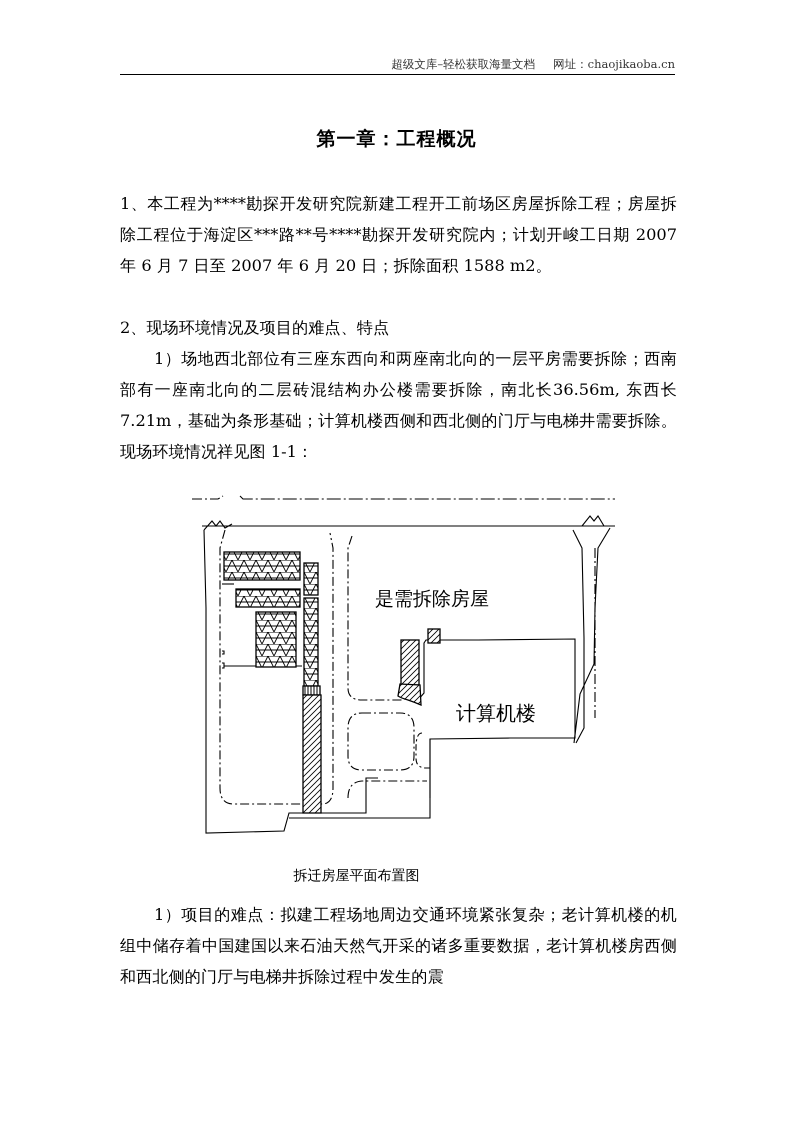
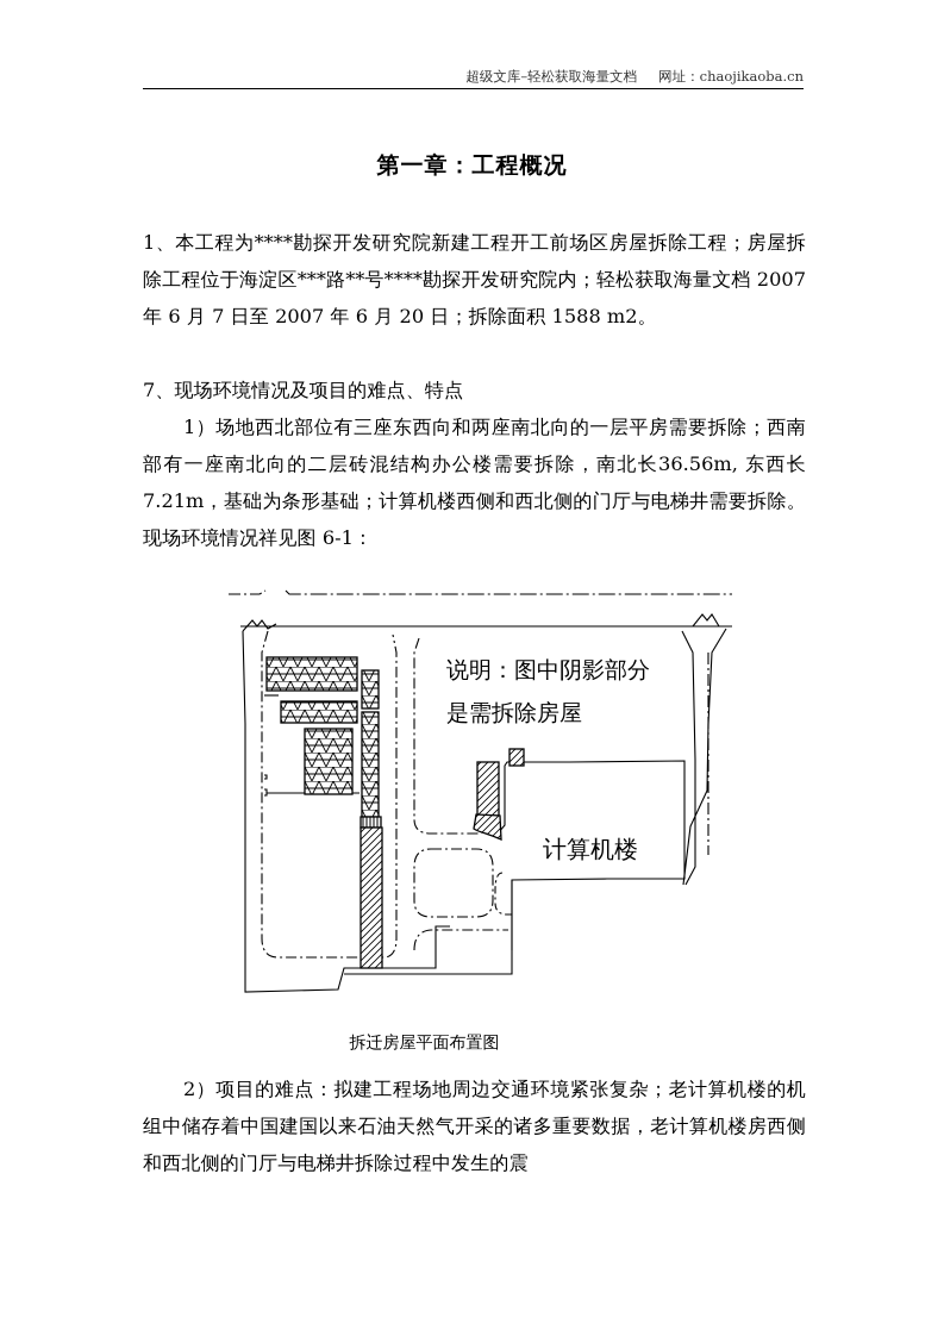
  超级文库–轻松获取海量文档 网址：chaojikaoba.cn
  第一章：工程概况
- 1、本工程为****勘探开发研究院新建工程开工前场区房屋拆除工程；房屋拆除工程位于海淀区***路**号****勘探开发研究院内；计划开峻工日期 2007 年 6 月 7 日至 2007 年 6 月 20 日；拆除面积 1588 m2。
+ 1、本工程为****勘探开发研究院新建工程开工前场区房屋拆除工程；房屋拆除工程位于海淀区***路**号****勘探开发研究院内；轻松获取海量文档 2007 年 6 月 7 日至 2007 年 6 月 20 日；拆除面积 1588 m2。
- 2、现场环境情况及项目的难点、特点
+ 7、现场环境情况及项目的难点、特点
- 1）场地西北部位有三座东西向和两座南北向的一层平房需要拆除；西南部有一座南北向的二层砖混结构办公楼需要拆除，南北长36.56m, 东西长 7.21m，基础为条形基础；计算机楼西侧和西北侧的门厅与电梯井需要拆除。现场环境情况祥见图 1-1：
+ 1）场地西北部位有三座东西向和两座南北向的一层平房需要拆除；西南部有一座南北向的二层砖混结构办公楼需要拆除，南北长36.56m, 东西长 7.21m，基础为条形基础；计算机楼西侧和西北侧的门厅与电梯井需要拆除。现场环境情况祥见图 6-1：
+ 说明：图中阴影部分
  是需拆除房屋
  计算机楼
  拆迁房屋平面布置图
- 1）项目的难点：拟建工程场地周边交通环境紧张复杂；老计算机楼的机组中储存着中国建国以来石油天然气开采的诸多重要数据，老计算机楼房西侧和西北侧的门厅与电梯井拆除过程中发生的震
+ 2）项目的难点：拟建工程场地周边交通环境紧张复杂；老计算机楼的机组中储存着中国建国以来石油天然气开采的诸多重要数据，老计算机楼房西侧和西北侧的门厅与电梯井拆除过程中发生的震
